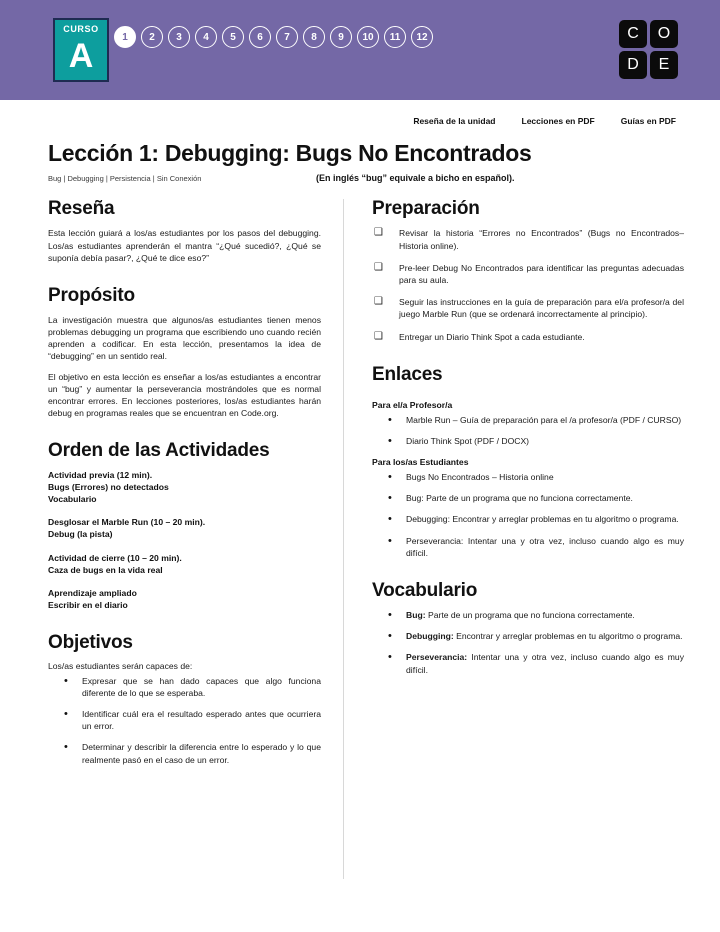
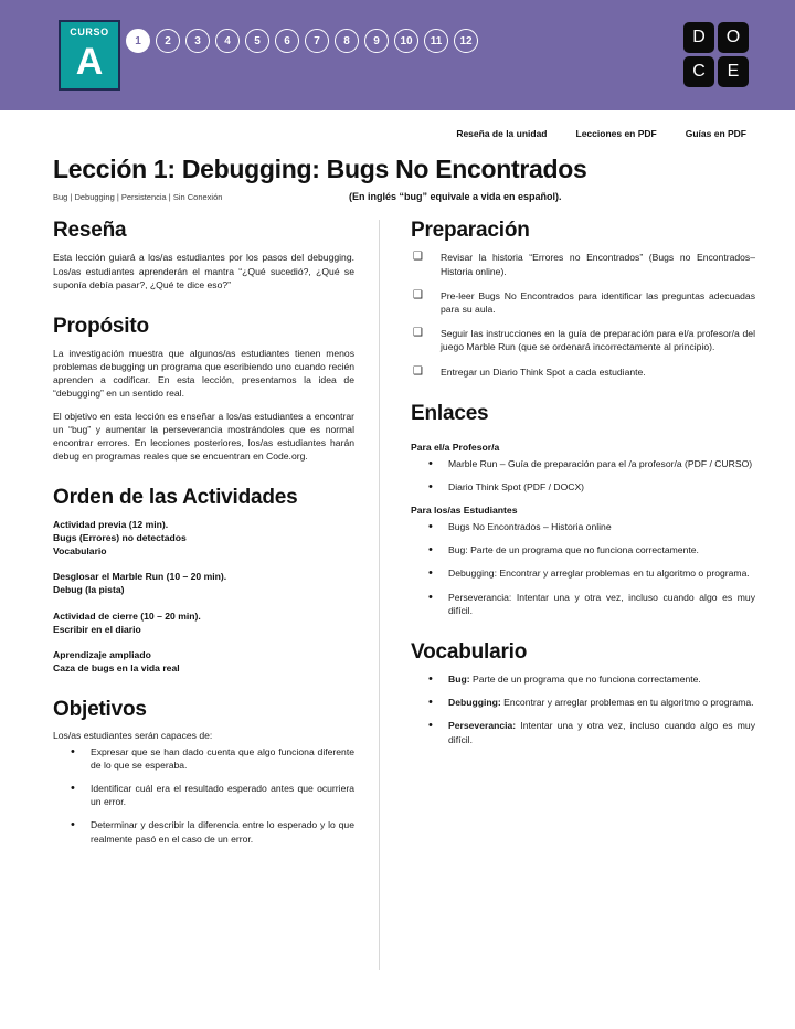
  CURSO
  A
  1
  2
  3
  4
  5
  6
  7
  8
  9
  10
  11
  12
- C
+ D
  O
- D
+ C
  E
  Reseña de la unidad
  Lecciones en PDF
  Guías en PDF
  Lección 1: Debugging: Bugs No Encontrados
  Bug | Debugging | Persistencia | Sin Conexión
- (En inglés “bug” equivale a bicho en español).
+ (En inglés “bug” equivale a vida en español).
  Reseña
  Esta lección guiará a los/as estudiantes por los pasos del debugging. Los/as estudiantes aprenderán el mantra “¿Qué sucedió?, ¿Qué se suponía debía pasar?, ¿Qué te dice eso?”
  Propósito
  La investigación muestra que algunos/as estudiantes tienen menos problemas debugging un programa que escribiendo uno cuando recién aprenden a codificar. En esta lección, presentamos la idea de “debugging” en un sentido real.
  El objetivo en esta lección es enseñar a los/as estudiantes a encontrar un “bug” y aumentar la perseverancia mostrándoles que es normal encontrar errores. En lecciones posteriores, los/as estudiantes harán debug en programas reales que se encuentran en Code.org.
  Orden de las Actividades
  Actividad previa (12 min).
  Bugs (Errores) no detectados
  Vocabulario
  Desglosar el Marble Run (10 – 20 min).
  Debug (la pista)
  Actividad de cierre (10 – 20 min).
- Caza de bugs en la vida real
+ Escribir en el diario
  Aprendizaje ampliado
- Escribir en el diario
+ Caza de bugs en la vida real
  Objetivos
  Los/as estudiantes serán capaces de:
- Expresar que se han dado capaces que algo funciona diferente de lo que se esperaba.
+ Expresar que se han dado cuenta que algo funciona diferente de lo que se esperaba.
  Identificar cuál era el resultado esperado antes que ocurriera un error.
  Determinar y describir la diferencia entre lo esperado y lo que realmente pasó en el caso de un error.
  Preparación
  Revisar la historia “Errores no Encontrados” (Bugs no Encontrados– Historia online).
- Pre-leer Debug No Encontrados para identificar las preguntas adecuadas para su aula.
+ Pre-leer Bugs No Encontrados para identificar las preguntas adecuadas para su aula.
  Seguir las instrucciones en la guía de preparación para el/a profesor/a del juego Marble Run (que se ordenará incorrectamente al principio).
  Entregar un Diario Think Spot a cada estudiante.
  Enlaces
  Para el/a Profesor/a
  Marble Run – Guía de preparación para el /a profesor/a (PDF / CURSO)
  Diario Think Spot (PDF / DOCX)
  Para los/as Estudiantes
  Bugs No Encontrados – Historia online
  Bug: Parte de un programa que no funciona correctamente.
  Debugging: Encontrar y arreglar problemas en tu algoritmo o programa.
  Perseverancia: Intentar una y otra vez, incluso cuando algo es muy difícil.
  Vocabulario
  Bug: Parte de un programa que no funciona correctamente.
  Debugging: Encontrar y arreglar problemas en tu algoritmo o programa.
  Perseverancia: Intentar una y otra vez, incluso cuando algo es muy difícil.
